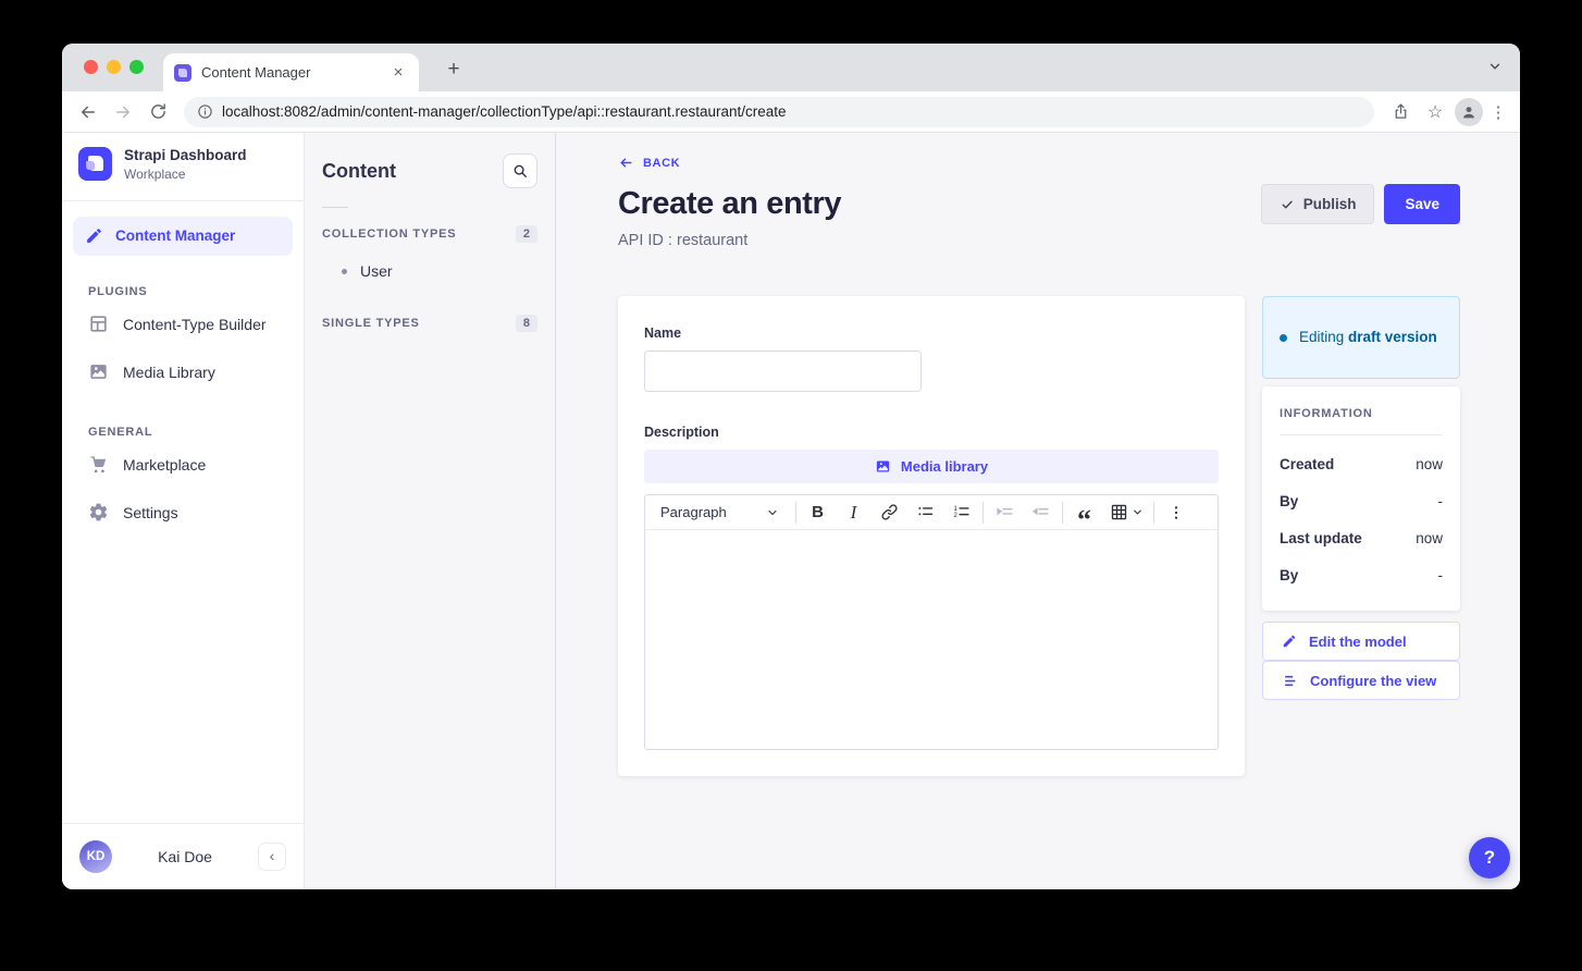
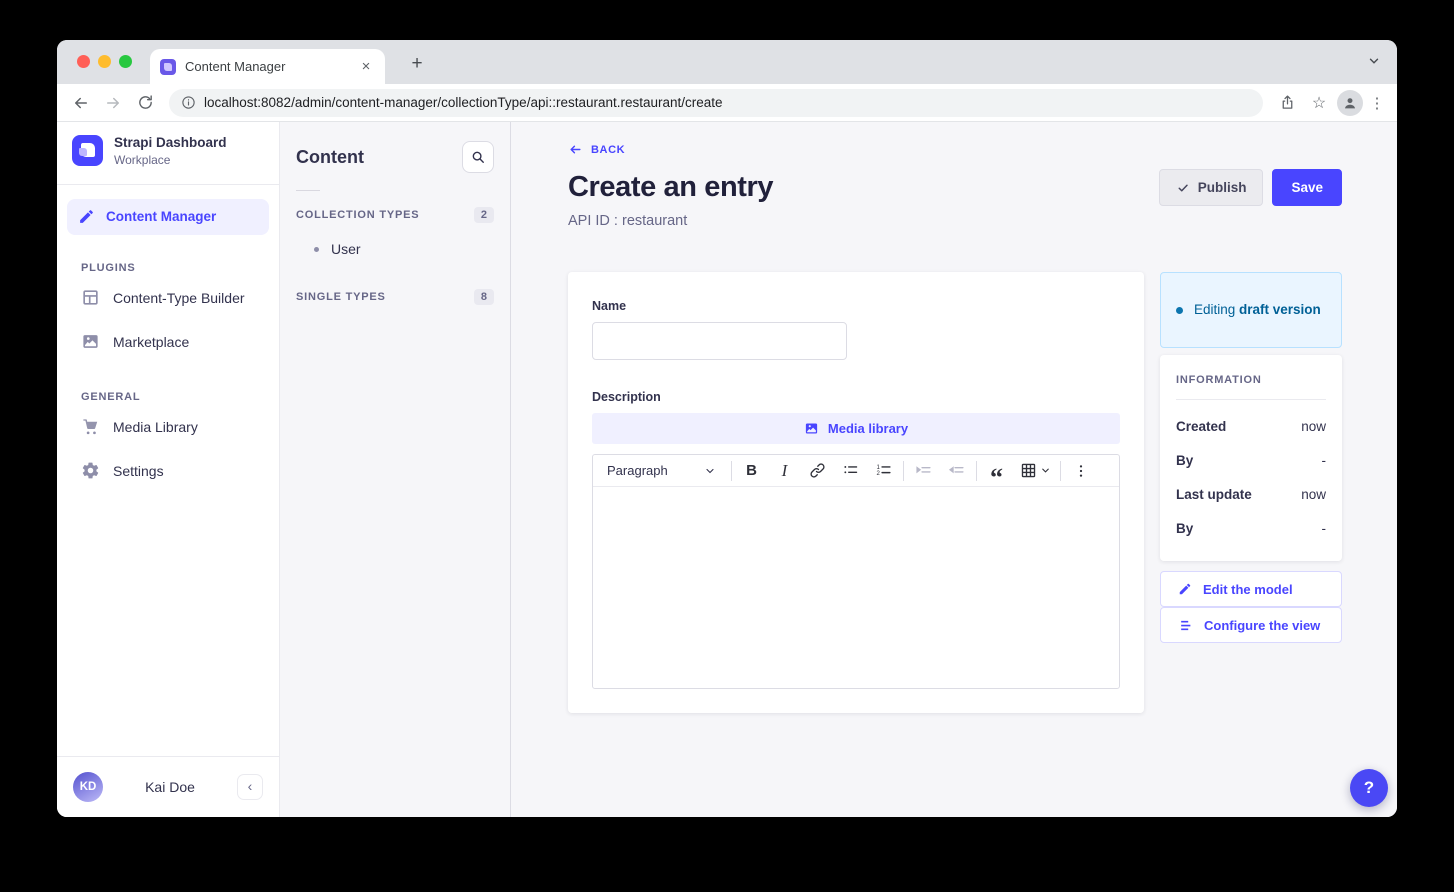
  Content Manager
  ×
  +
  localhost:8082/admin/content-manager/collectionType/api::restaurant.restaurant/create
  ☆
  ⋮
  Strapi Dashboard
  Workplace
  Content Manager
  PLUGINS
  Content-Type Builder
- Media Library
+ Marketplace
  GENERAL
- Marketplace
+ Media Library
  Settings
  KD
  Kai Doe
  ‹
  Content
  COLLECTION TYPES
  2
  User
  SINGLE TYPES
  8
  BACK
  Create an entry
  Publish
  Save
  API ID : restaurant
  Name
  Description
  Media library
  Paragraph
  B
  I
  “
  Editing draft version
  INFORMATION
  Created
  now
  By
  -
  Last update
  now
  By
  -
  Edit the model
  Configure the view
  ?
